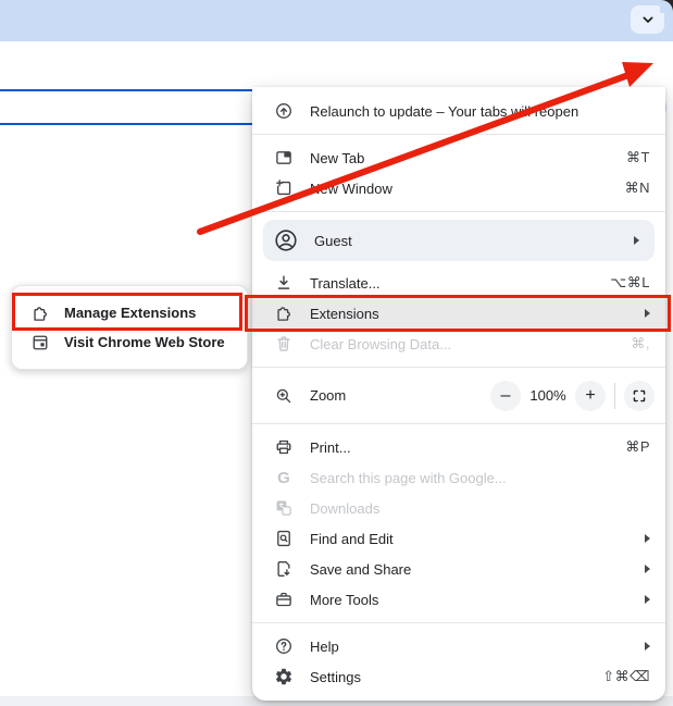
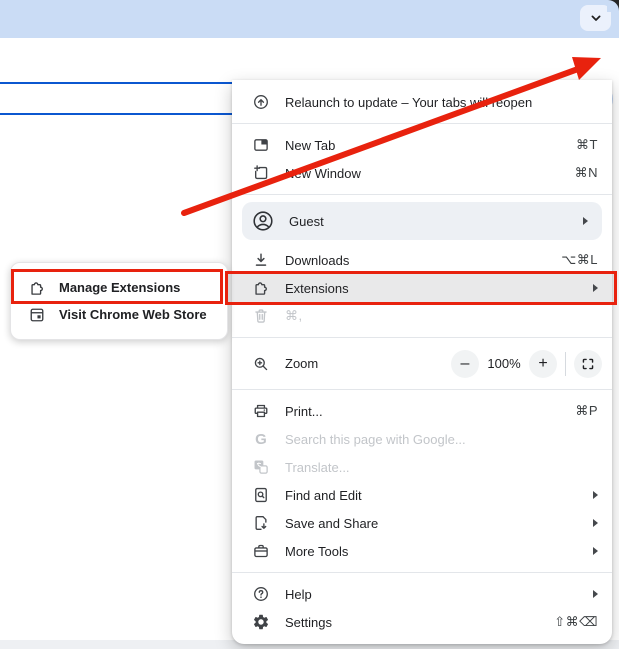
  Relaunch to update – Your tabs weopen
  New Tab
  ⌘T
  w Window
  ⌘N
  Guest
- Translate...
+ Downloads
  ⌥⌘L
  Extensions
- Clear Browsing Data...
  ⌘,
  Zoom
  –
  100%
  +
  Print...
  ⌘P
  G
  Search this page with Google...
- Downloads
+ Translate...
  Find and Edit
  Save and Share
  More Tools
  Help
  Settings
  ⇧⌘⌫
  Manage Extensions
  Visit Chrome Web Store
